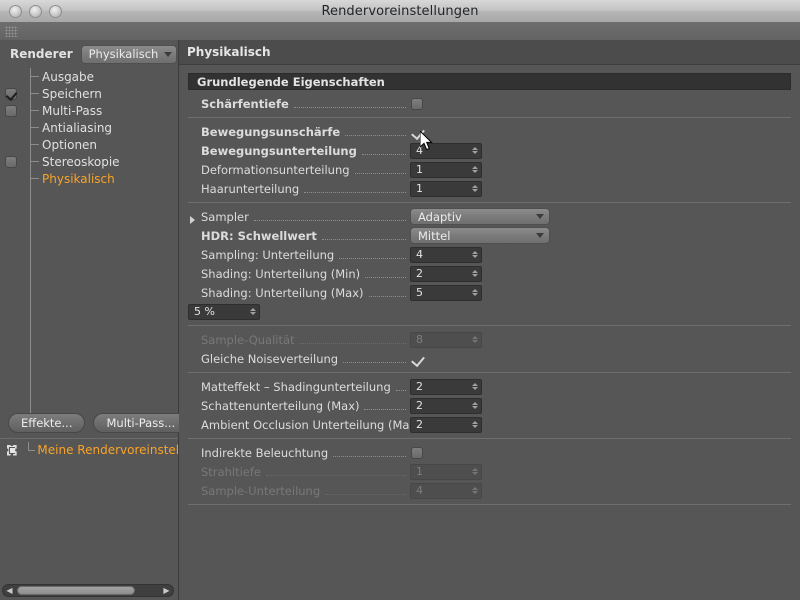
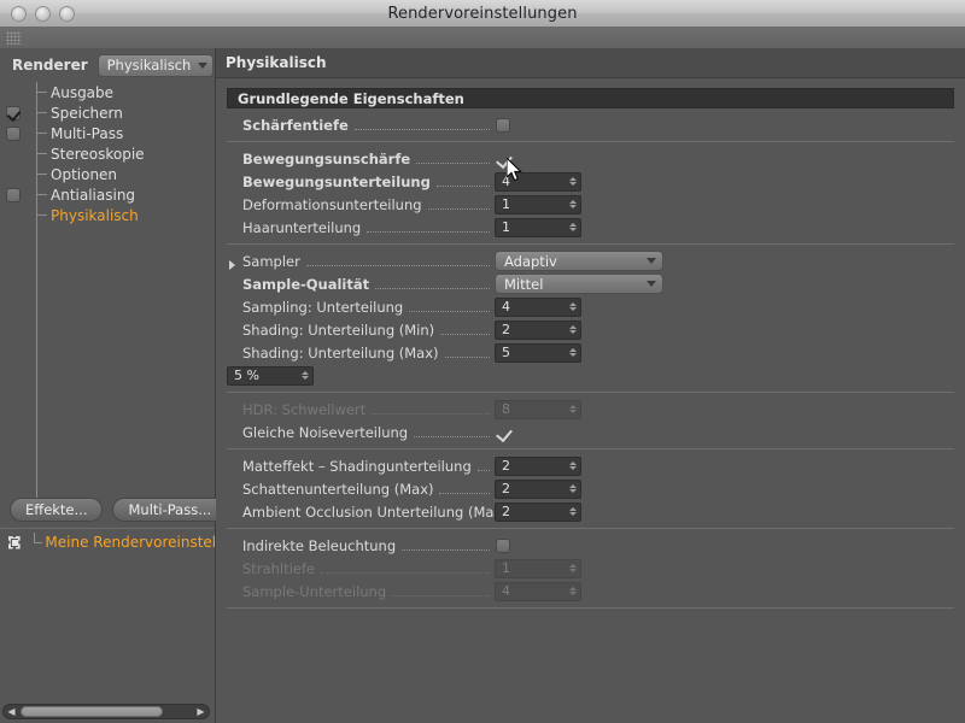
  Rendervoreinstellungen
  Renderer
  Physikalisch
  Ausgabe
  Speichern
  Multi-Pass
- Antialiasing
+ Stereoskopie
  Optionen
- Stereoskopie
+ Antialiasing
  Physikalisch
  Effekte...
  Multi-Pass...
  Meine Rendervoreinstel
  ◀
  ▶
  Physikalisch
  Grundlegende Eigenschaften
  Schärfentiefe
  Bewegungsunschärfe
  Bewegungsunterteilung
  4
  Deformationsunterteilung
  1
  Haarunterteilung
  1
  Sampler
  Adaptiv
- HDR: Schwellwert
+ Sample-Qualität
  Mittel
  Sampling: Unterteilung
  4
  Shading: Unterteilung (Min)
  2
  Shading: Unterteilung (Max)
  5
  5 %
- Sample-Qualität
+ HDR: Schwellwert
  8
  Gleiche Noiseverteilung
  Matteffekt – Shadingunterteilung
  2
  Schattenunterteilung (Max)
  2
  Ambient Occlusion Unterteilung (Ma
  2
  Indirekte Beleuchtung
  Strahltiefe
  1
  Sample-Unterteilung
  4
